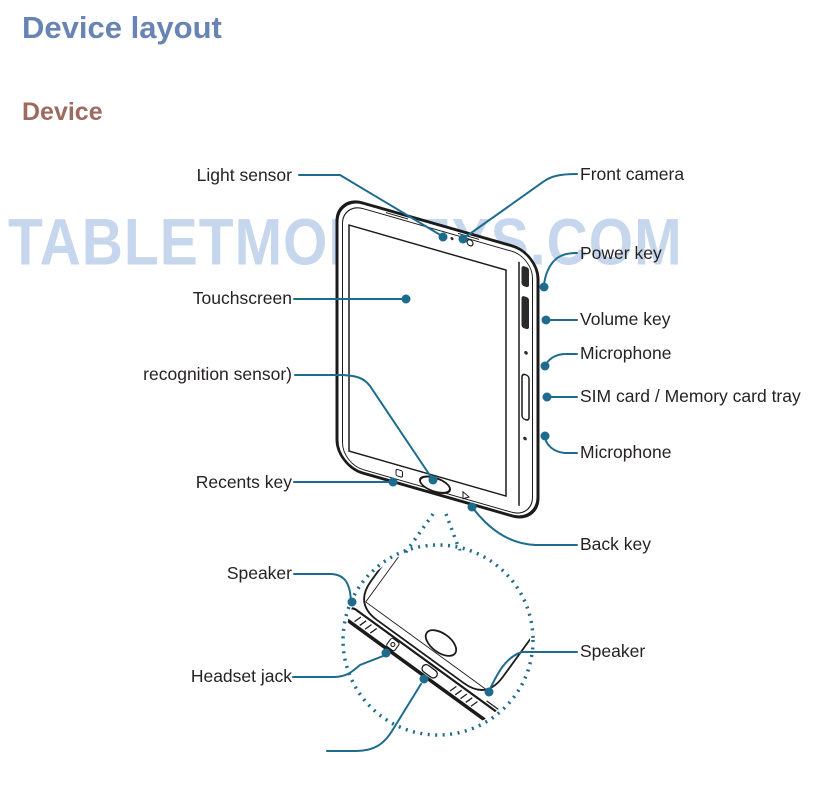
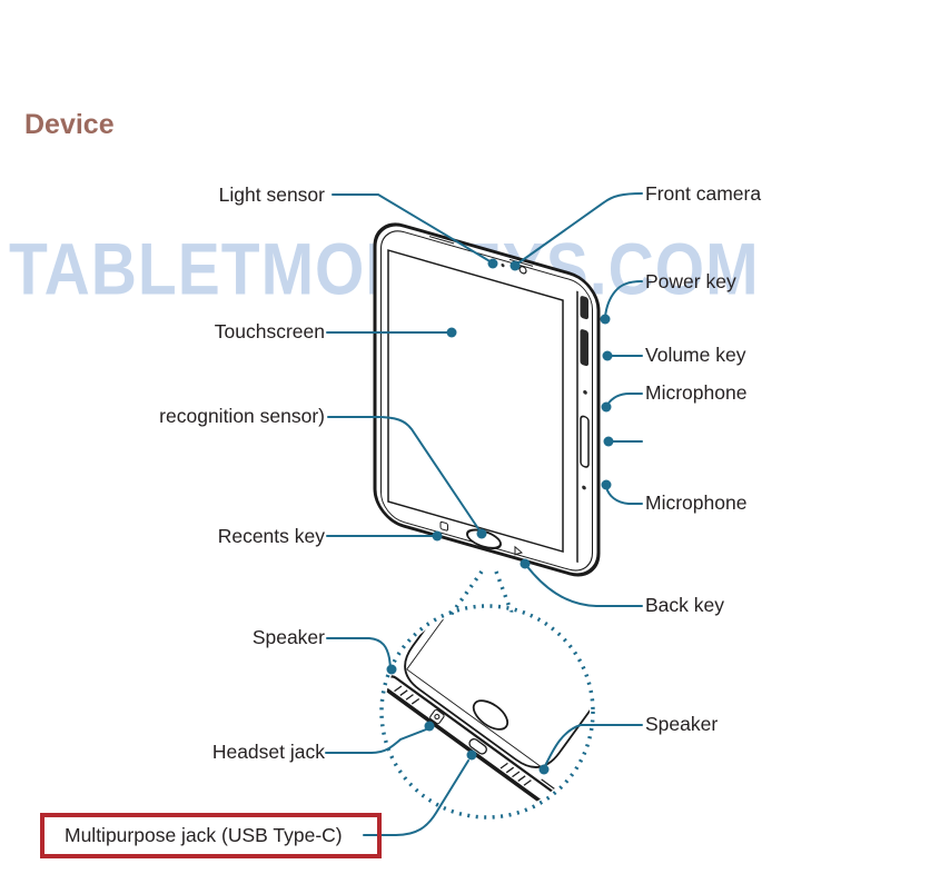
  TABLETMOS.COM
- Device layout
  Device
  Light sensor
  Touchscreen
  recognition sensor)
  Recents key
  Speaker
  Headset jack
  Front camera
  Power key
  Volume key
  Microphone
- SIM card / Memory card tray
  Microphone
  Back key
  Speaker
+ Multipurpose jack (USB Type-C)
